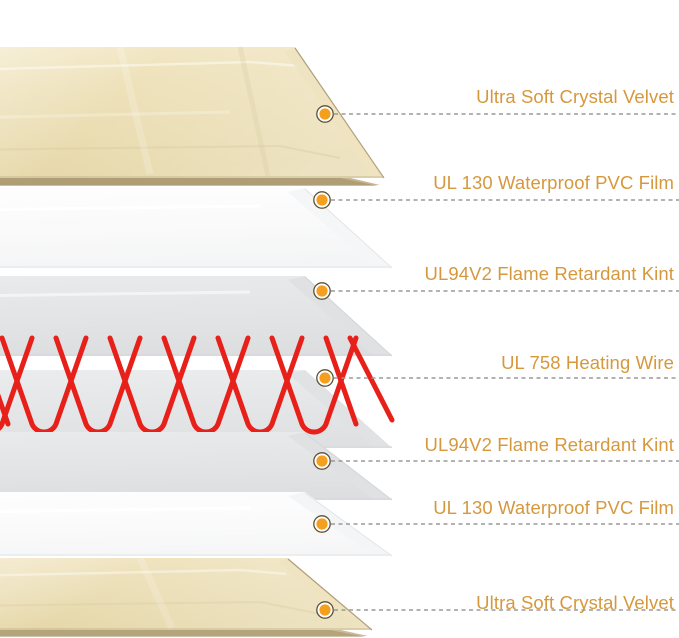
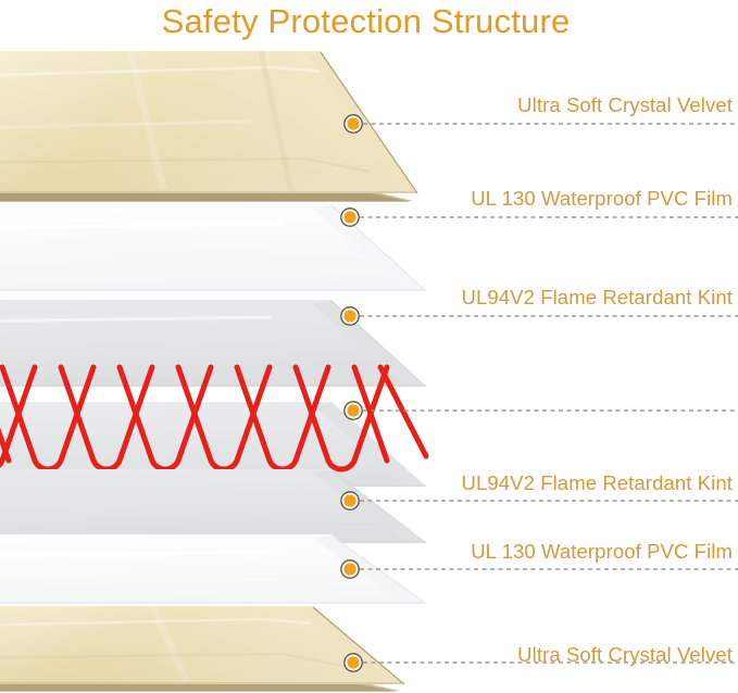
+ Safety Protection Structure
  Ultra Soft Crystal Velvet
  UL 130 Waterproof PVC Film
  UL94V2 Flame Retardant Kint
- UL 758 Heating Wire
  UL94V2 Flame Retardant Kint
  UL 130 Waterproof PVC Film
  Ultra Soft Crystal Velvet
